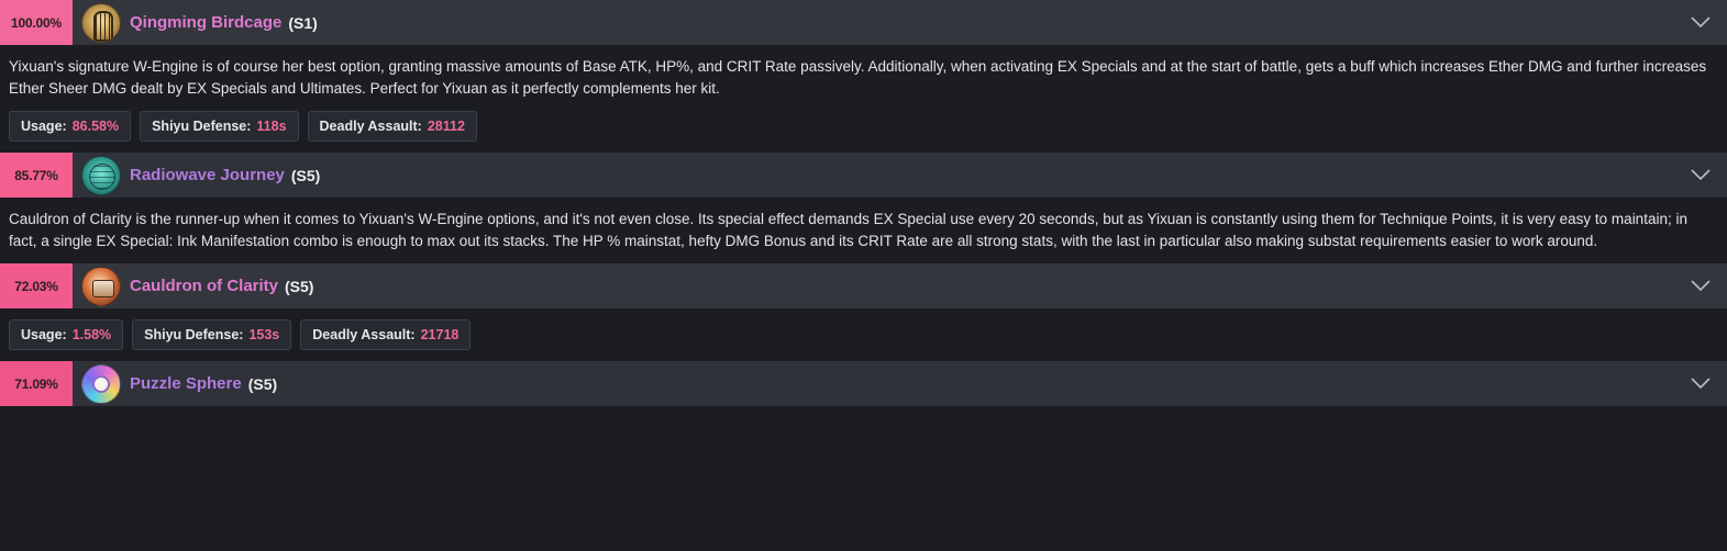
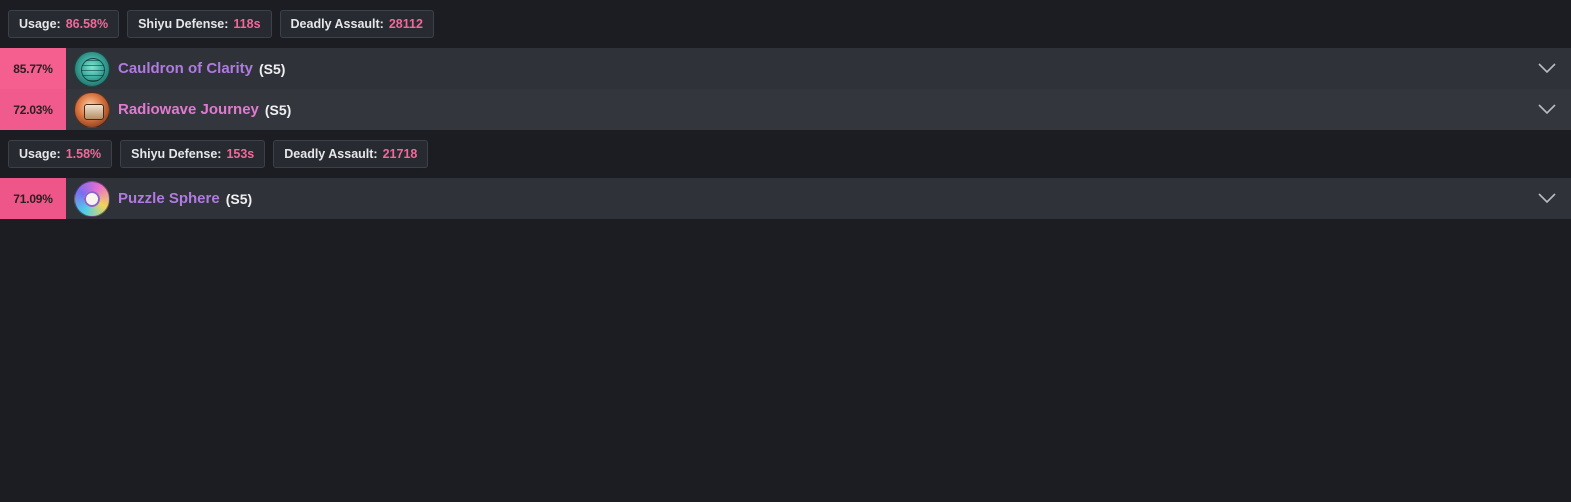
- 100.00%
- Qingming Birdcage
- (S1)
- Yixuan's signature W-Engine is of course her best option, granting massive amounts of Base ATK, HP%, and CRIT Rate passively. Additionally, when activating EX Specials and at the start of battle, gets a buff which increases Ether DMG and further increases Ether Sheer DMG dealt by EX Specials and Ultimates. Perfect for Yixuan as it perfectly complements her kit.
  Usage:
  86.58%
  Shiyu Defense:
  118s
  Deadly Assault:
  28112
  85.77%
- Radiowave Journey
+ Cauldron of Clarity
  (S5)
- Cauldron of Clarity is the runner-up when it comes to Yixuan's W-Engine options, and it's not even close. Its special effect demands EX Special use every 20 seconds, but as Yixuan is constantly using them for Technique Points, it is very easy to maintain; in fact, a single EX Special: Ink Manifestation combo is enough to max out its stacks. The HP % mainstat, hefty DMG Bonus and its CRIT Rate are all strong stats, with the last in particular also making substat requirements easier to work around.
  72.03%
- Cauldron of Clarity
+ Radiowave Journey
  (S5)
  Usage:
  1.58%
  Shiyu Defense:
  153s
  Deadly Assault:
  21718
  71.09%
  Puzzle Sphere
  (S5)
